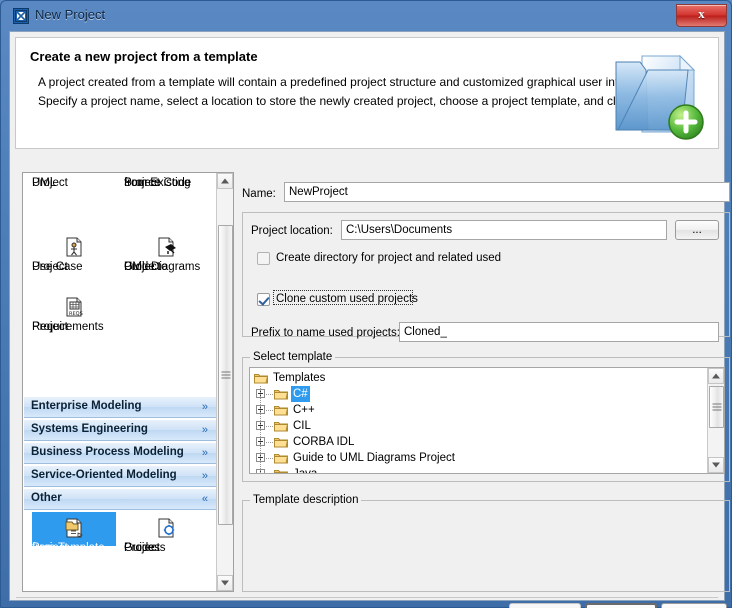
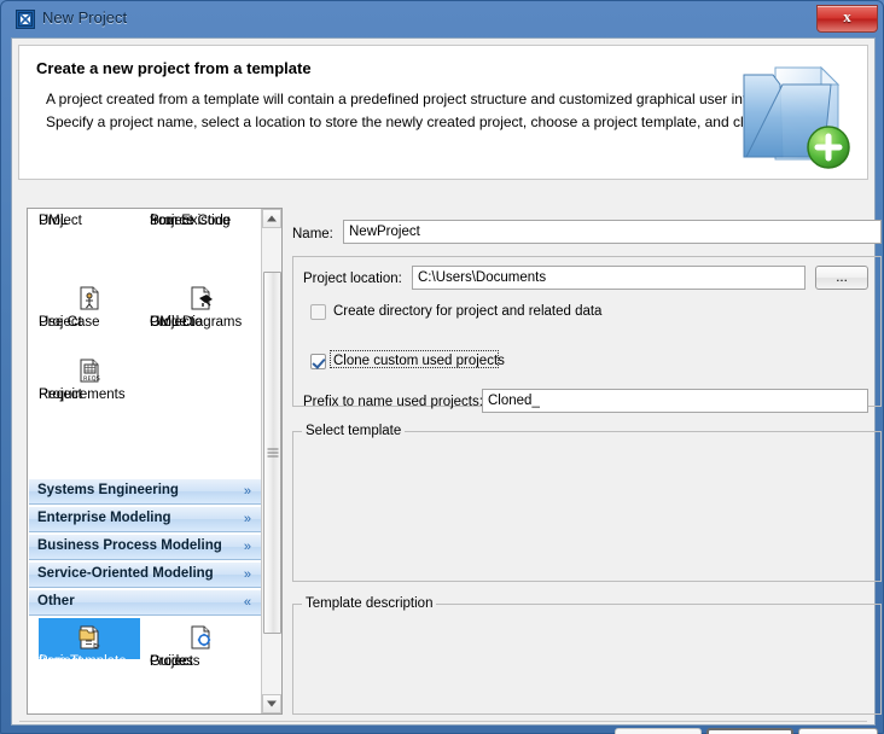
  New Project
  x
  Create a new project from a template
  A project created from a template will contain a predefined project structure and customized graphical user in
  Specify a project name, select a location to store the newly created project, choose a project template, and cl
  UML
  Project
  Project
  from Existing
  Source Code
  Use Case
  Project
  Guide to
  UML Diagrams
  Project
  Requirements
  Project
- Enterprise Modeling
+ Systems Engineering
  »
- Systems Engineering
+ Enterprise Modeling
  »
  Business Process Modeling
  »
  Service-Oriented Modeling
  »
  Other
  «
  Project
  from Template
  Process
  Guide
  Project
  Name:
  NewProject
  Project location:
  C:\Users\Documents
  ...
- Create directory for project and related used
+ Create directory for project and related data
  Clone custom used projects
  Prefix to name used projects
  Cloned_
  Select template
- Templates
- C#
- C++
- CIL
- CORBA IDL
- Guide to UML Diagrams Project
  Template description
